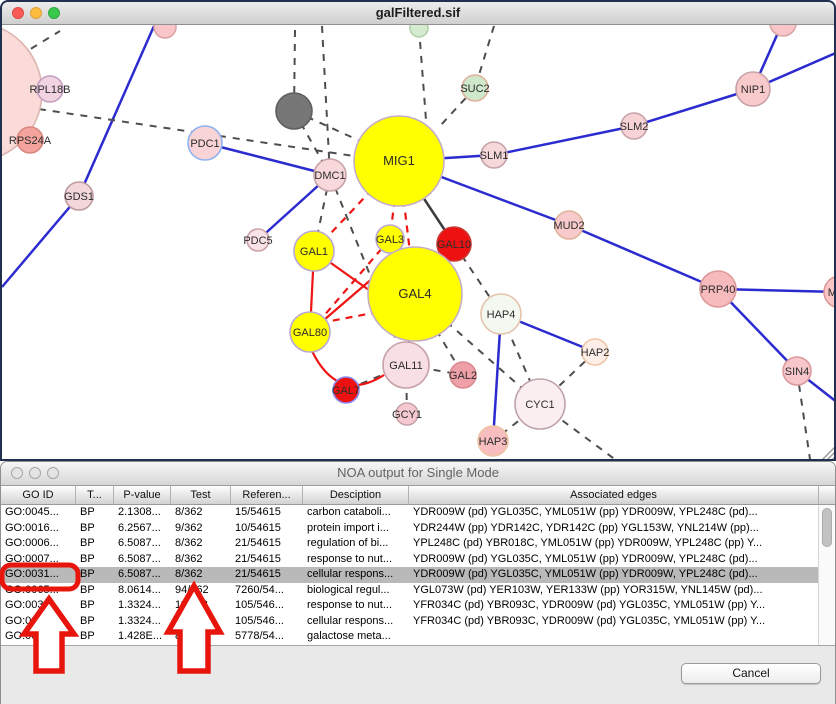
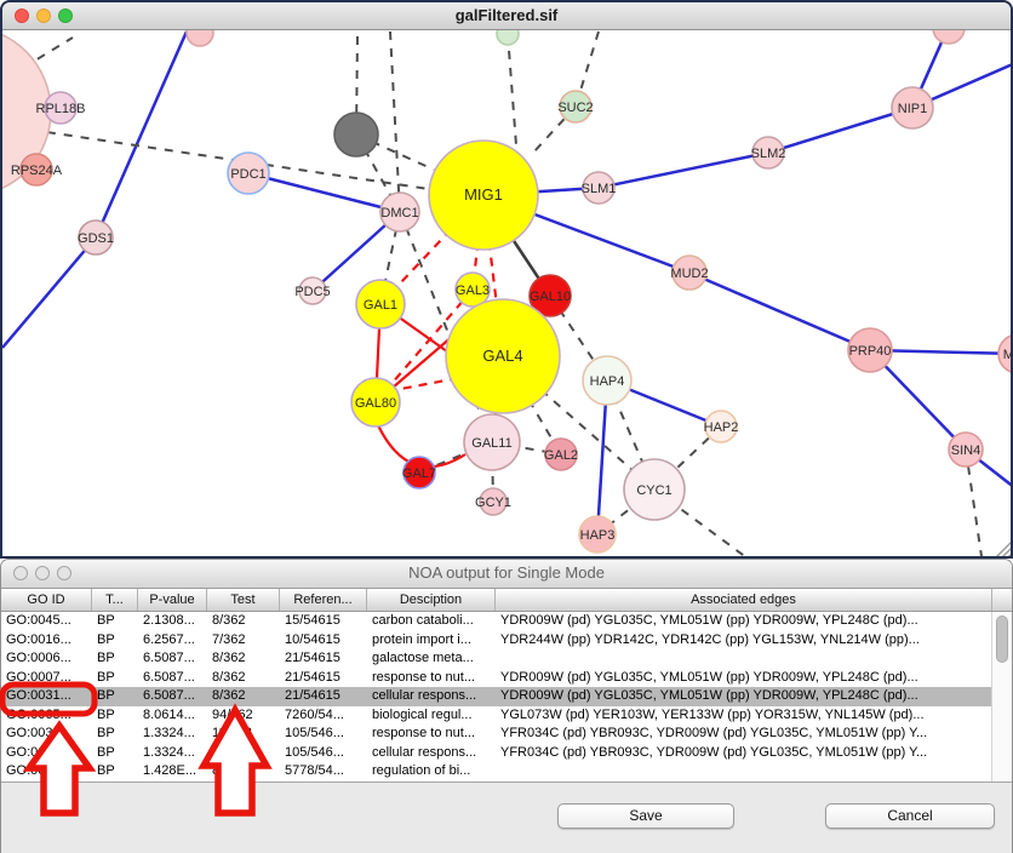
  galFiltered.sif
  RPL18B
  RPS24A
  GDS1
  PDC1
  DMC1
  MIG1
  SUC2
  SLM1
  SLM2
  NIP1
  MUD2
  PDC5
  GAL1
  GAL3
  GAL10
  GAL4
  GAL80
  GAL11
  GAL2
  GAL7
  GCY1
  HAP4
  HAP2
  CYC1
  HAP3
  PRP40
  SIN4
  NOA output for Single Mode
  GO ID
  T...
  P-value
  Test
  Referen...
  Desciption
  Associated edges
  GO:0045...
  BP
  2.1308...
  8/362
  15/54615
  carbon cataboli...
  YDR009W (pd) YGL035C, YML051W (pp) YDR009W, YPL248C (pd)...
  GO:0016...
  BP
  6.2567...
- 9/362
+ 7/362
  10/54615
  protein import i...
  YDR244W (pp) YDR142C, YDR142C (pp) YGL153W, YNL214W (pp)...
  GO:0006...
  BP
  6.5087...
  8/362
  21/54615
- regulation of bi...
+ galactose meta...
- YPL248C (pd) YBR018C, YML051W (pp) YDR009W, YPL248C (pp) Y...
  GO:0007...
  BP
  6.5087...
  8/362
  21/54615
  response to nut...
  YDR009W (pd) YGL035C, YML051W (pp) YDR009W, YPL248C (pd)...
  GO:0031...
  BP
  6.5087...
  8/362
  21/54615
  cellular respons...
  YDR009W (pd) YGL035C, YML051W (pp) YDR009W, YPL248C (pd)...
  BP
  8.0614...
  94/62
  7260/54...
  biological regul...
  YGL073W (pd) YER103W, YER133W (pp) YOR315W, YNL145W (pd)...
  GO:003.
  BP
  1.3324...
  105/546...
  response to nut...
  YFR034C (pd) YBR093C, YDR009W (pd) YGL035C, YML051W (pp) Y...
  BP
  1.3324...
  105/546...
  cellular respons...
  YFR034C (pd) YBR093C, YDR009W (pd) YGL035C, YML051W (pp) Y...
  BP
  1.428E...
  5778/54...
- galactose meta...
+ regulation of bi...
+ Save
  Cancel
